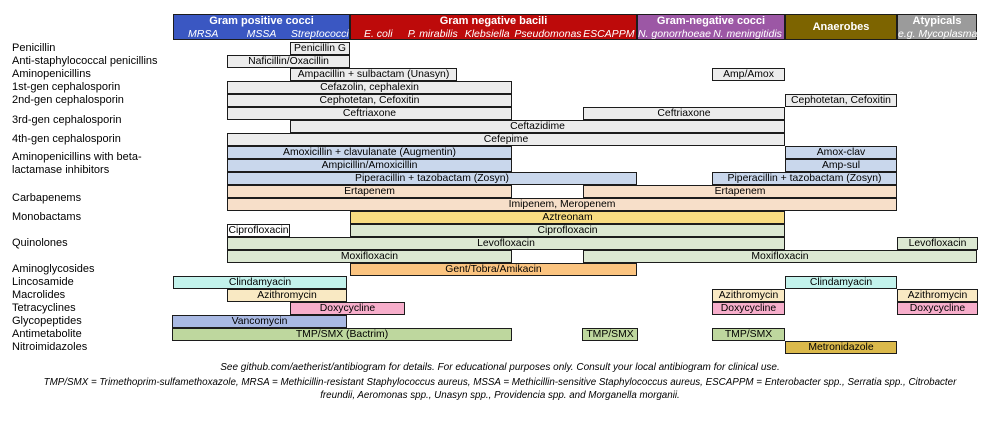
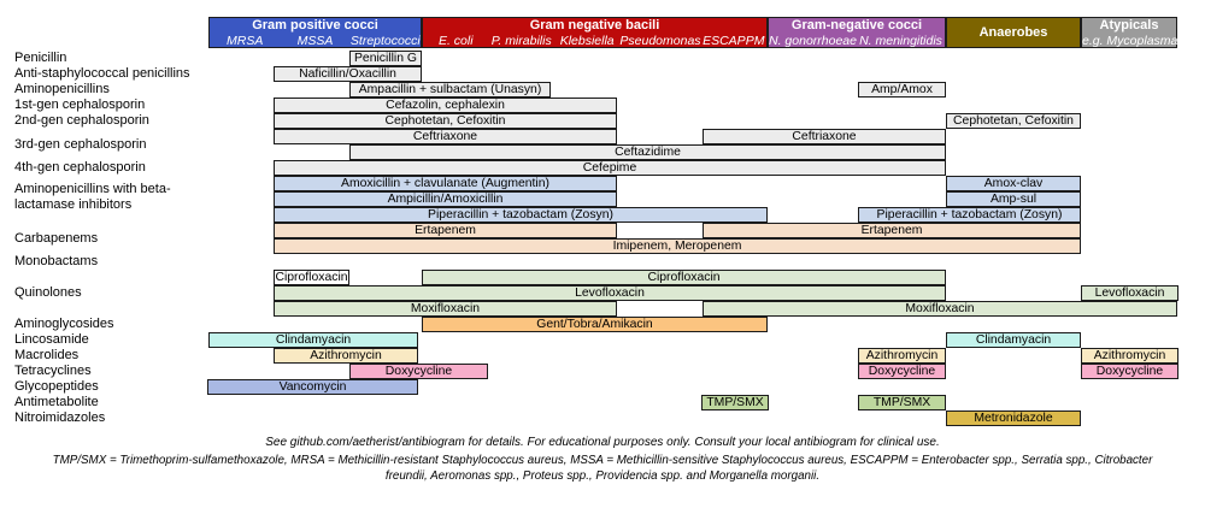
  Gram positive cocci
  MRSA
  MSSA
  Streptococci
  Gram negative bacili
  E. coli
  P. mirabilis
  Klebsiella
  Pseudomonas
  ESCAPPM
  Gram-negative cocci
  N. gonorrhoeae
  N. meningitidis
  Anaerobes
  Atypicals
  e.g. Mycoplasma
  Penicillin
  Anti-staphylococcal penicillins
  Aminopenicillins
  1st-gen cephalosporin
  2nd-gen cephalosporin
  3rd-gen cephalosporin
  4th-gen cephalosporin
  Aminopenicillins with beta-lactamase inhibitors
  Carbapenems
  Monobactams
  Quinolones
  Aminoglycosides
  Lincosamide
  Macrolides
  Tetracyclines
  Glycopeptides
  Antimetabolite
  Nitroimidazoles
  Penicillin G
  Naficillin/Oxacillin
  Ampacillin + sulbactam (Unasyn)
  Amp/Amox
  Cefazolin, cephalexin
  Cephotetan, Cefoxitin
  Cephotetan, Cefoxitin
  Ceftriaxone
  Ceftriaxone
  Ceftazidime
  Cefepime
  Amoxicillin + clavulanate (Augmentin)
  Amox-clav
  Ampicillin/Amoxicillin
  Amp-sul
  Piperacillin + tazobactam (Zosyn)
  Piperacillin + tazobactam (Zosyn)
  Ertapenem
  Ertapenem
  Imipenem, Meropenem
- Aztreonam
  Ciprofloxacin
  Ciprofloxacin
  Levofloxacin
  Levofloxacin
  Moxifloxacin
  Moxifloxacin
  Gent/Tobra/Amikacin
  Clindamyacin
  Clindamyacin
  Azithromycin
  Azithromycin
  Azithromycin
  Doxycycline
  Doxycycline
  Doxycycline
  Vancomycin
- TMP/SMX (Bactrim)
  TMP/SMX
  TMP/SMX
  Metronidazole
  See github.com/aetherist/antibiogram for details. For educational purposes only. Consult your local antibiogram for clinical use.
- TMP/SMX = Trimethoprim-sulfamethoxazole, MRSA = Methicillin-resistant Staphylococcus aureus, MSSA = Methicillin-sensitive Staphylococcus aureus, ESCAPPM = Enterobacter spp., Serratia spp., Citrobacter freundii, Aeromonas spp., Unasyn spp., Providencia spp. and Morganella morganii.
+ TMP/SMX = Trimethoprim-sulfamethoxazole, MRSA = Methicillin-resistant Staphylococcus aureus, MSSA = Methicillin-sensitive Staphylococcus aureus, ESCAPPM = Enterobacter spp., Serratia spp., Citrobacter freundii, Aeromonas spp., Proteus spp., Providencia spp. and Morganella morganii.
